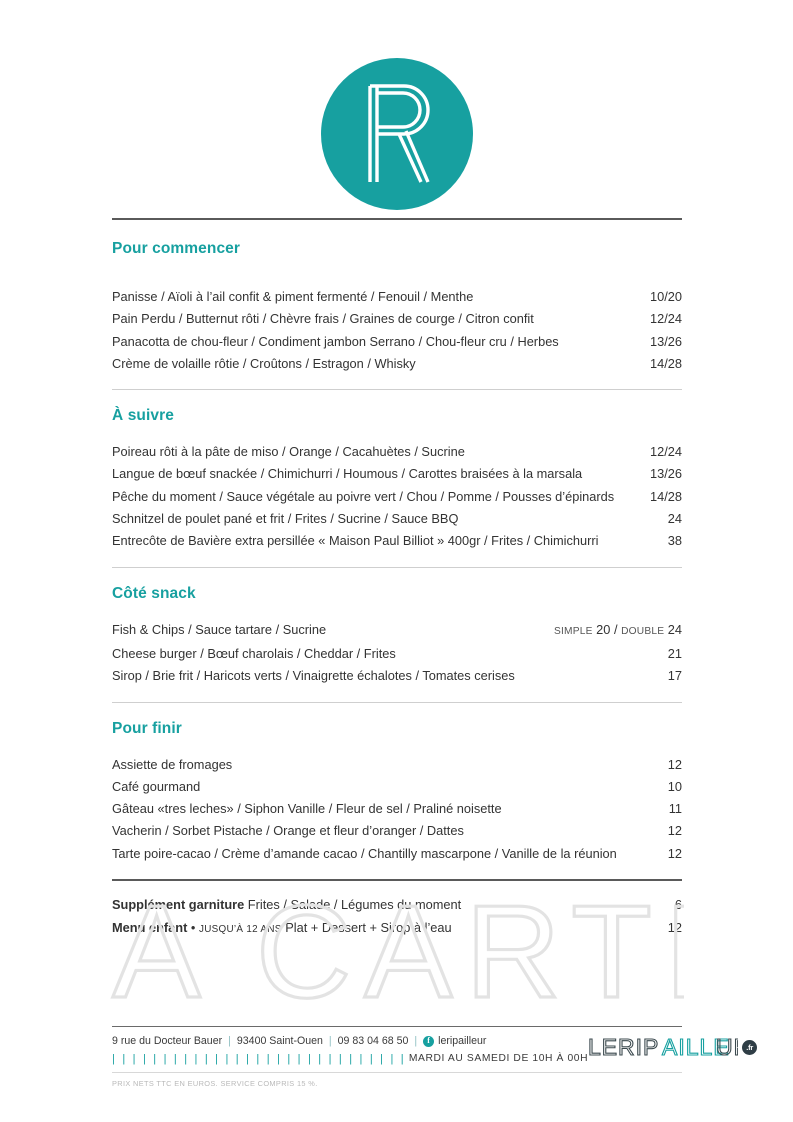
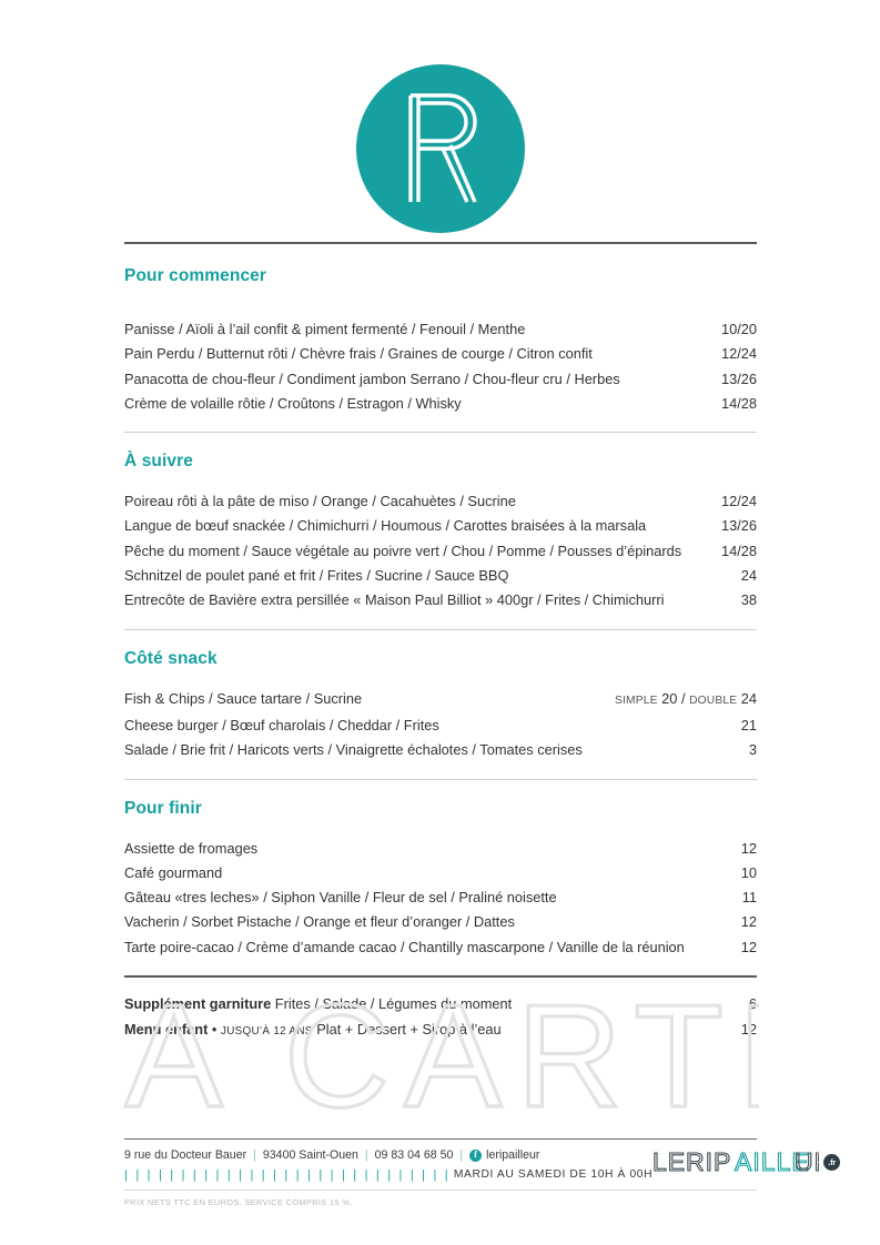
  Pour commencer
  Panisse / Aïoli à l’ail confit & piment fermenté / Fenouil / Menthe
  10/20
  Pain Perdu / Butternut rôti / Chèvre frais / Graines de courge / Citron confit
  12/24
  Panacotta de chou-fleur / Condiment jambon Serrano / Chou-fleur cru / Herbes
  13/26
  Crème de volaille rôtie / Croûtons / Estragon / Whisky
  14/28
  À suivre
  Poireau rôti à la pâte de miso / Orange / Cacahuètes / Sucrine
  12/24
  Langue de bœuf snackée / Chimichurri / Houmous / Carottes braisées à la marsala
  13/26
  Pêche du moment / Sauce végétale au poivre vert / Chou / Pomme / Pousses d’épinards
  14/28
  Schnitzel de poulet pané et frit / Frites / Sucrine / Sauce BBQ
  24
  Entrecôte de Bavière extra persillée « Maison Paul Billiot » 400gr / Frites / Chimichurri
  38
  Côté snack
  Fish & Chips / Sauce tartare / Sucrine
  SIMPLE 20 / DOUBLE 24
  Cheese burger / Bœuf charolais / Cheddar / Frites
  21
- Sirop / Brie frit / Haricots verts / Vinaigrette échalotes / Tomates cerises
+ Salade / Brie frit / Haricots verts / Vinaigrette échalotes / Tomates cerises
- 17
+ 3
  Pour finir
  Assiette de fromages
  12
  Café gourmand
  10
  Gâteau «tres leches» / Siphon Vanille / Fleur de sel / Praliné noisette
  11
  Vacherin / Sorbet Pistache / Orange et fleur d’oranger / Dattes
  12
  Tarte poire-cacao / Crème d’amande cacao / Chantilly mascarpone / Vanille de la réunion
  12
  Supplément garniture Frites / Salade / Légumes du moment
  6
  Menu enfant • JUSQU’À 12 ANS Plat + Dessert + Sirop à l’eau
  12
  A CART
  9 rue du Docteur Bauer
  |
  93400 Saint-Ouen
  |
  09 83 04 68 50
  |
  f
  leripailleur
  | | | | | | | | | | | | | | | | | | | | | | | | | | | | |
  MARDI AU SAMEDI DE 10H À 00H
  LE
  RIP
  AILLE
  .fr
  PRIX NETS TTC EN EUROS. SERVICE COMPRIS 15 %.
